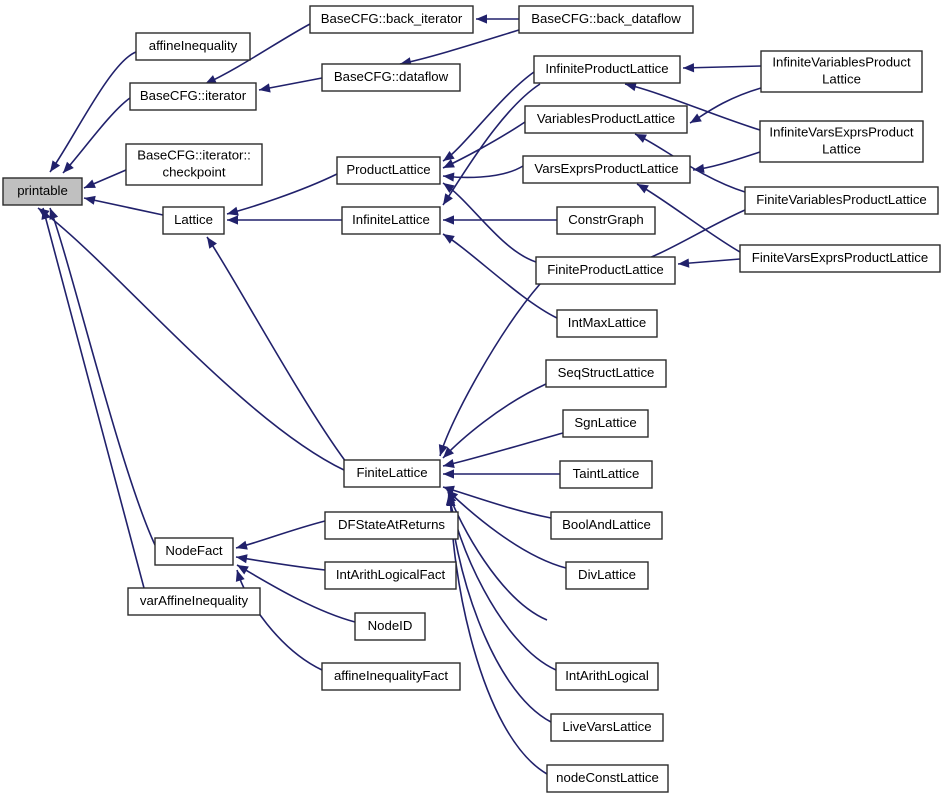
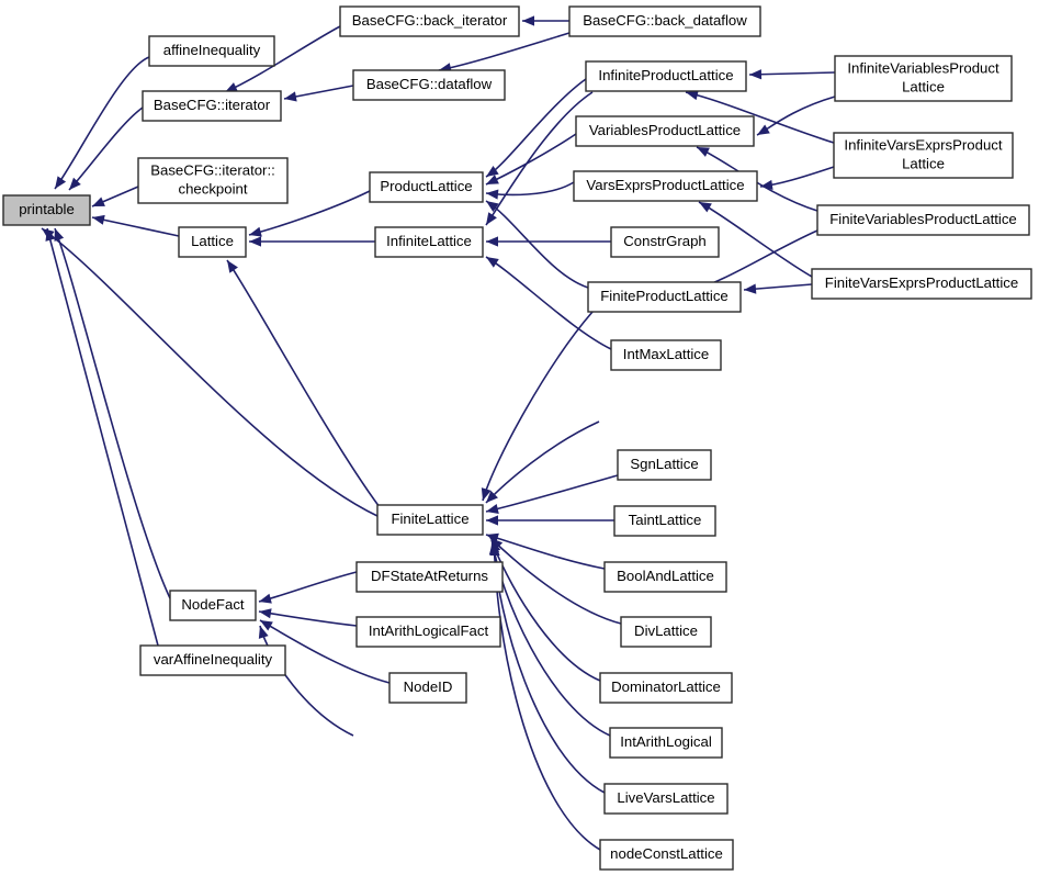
  printable
  affineInequality
  BaseCFG::iterator
  BaseCFG::iterator::
  checkpoint
  Lattice
  NodeFact
  varAffineInequality
  BaseCFG::back_iterator
  BaseCFG::dataflow
  ProductLattice
  InfiniteLattice
  FiniteLattice
  DFStateAtReturns
  IntArithLogicalFact
  NodeID
- affineInequalityFact
  BaseCFG::back_dataflow
  InfiniteProductLattice
  VariablesProductLattice
  VarsExprsProductLattice
  ConstrGraph
  FiniteProductLattice
  IntMaxLattice
- SeqStructLattice
  SgnLattice
  TaintLattice
  BoolAndLattice
  DivLattice
+ DominatorLattice
  IntArithLogical
  LiveVarsLattice
  nodeConstLattice
  InfiniteVariablesProduct
  Lattice
  InfiniteVarsExprsProduct
  Lattice
  FiniteVariablesProductLattice
  FiniteVarsExprsProductLattice
